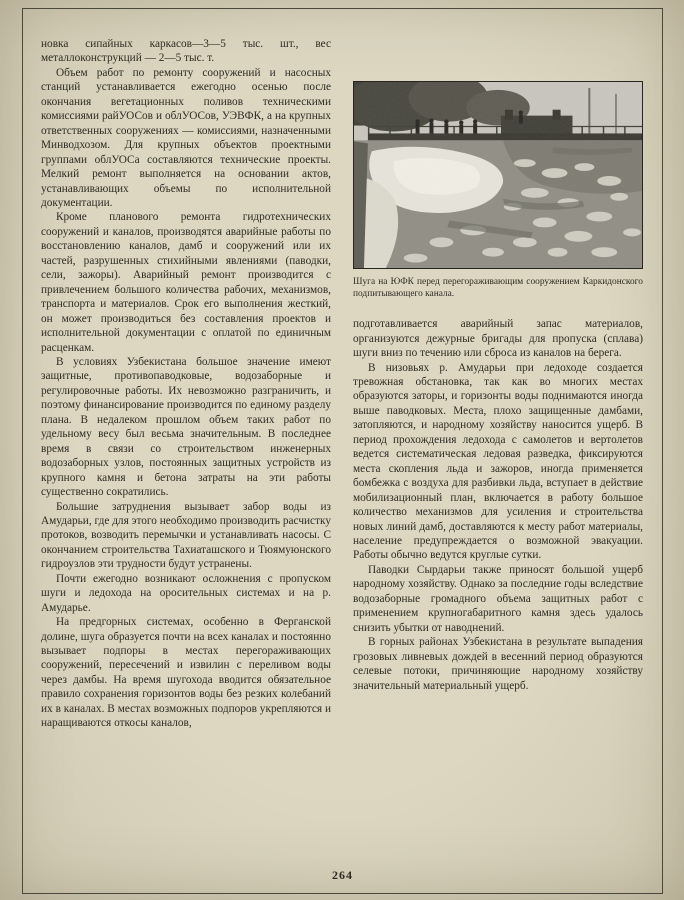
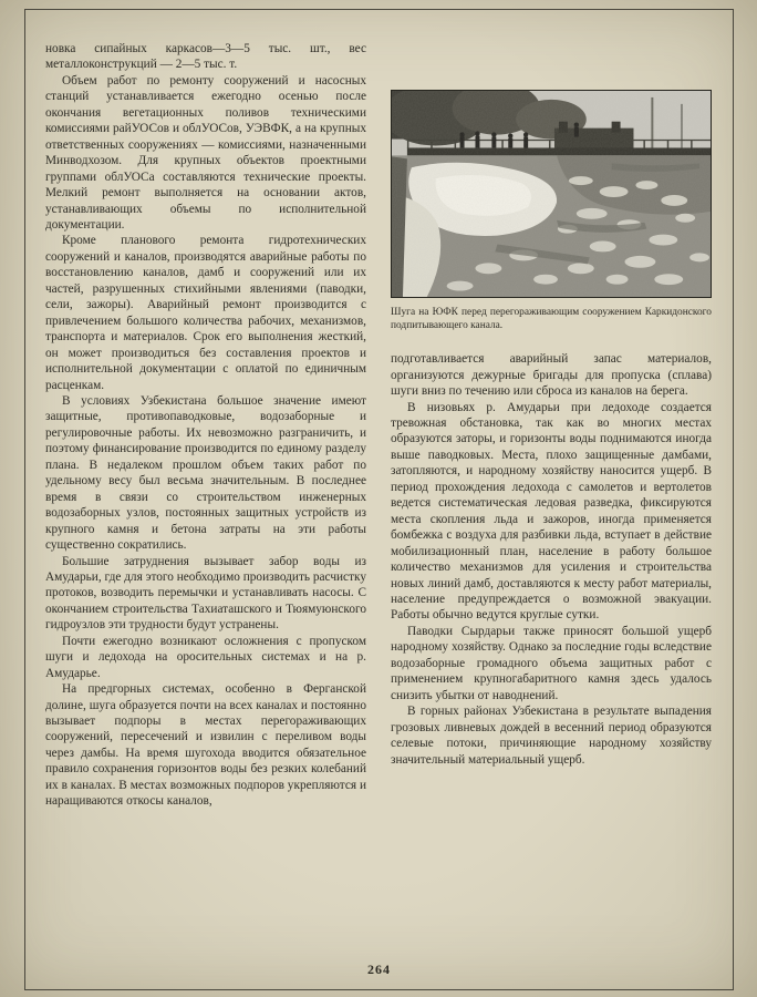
  новка сипайных каркасов—3—5 тыс. шт., вес металлоконструкций — 2—5 тыс. т.
  Объем работ по ремонту сооружений и насосных станций устанавливается ежегодно осенью после окончания вегетационных поливов техническими комиссиями райУОСов и облУОСов, УЭВФК, а на крупных ответственных сооружениях — комиссиями, назначенными Минводхозом. Для крупных объектов проектными группами облУОСа составляются технические проекты. Мелкий ремонт выполняется на основании актов, устанавливающих объемы по исполнительной документации.
  Кроме планового ремонта гидротехнических сооружений и каналов, производятся аварийные работы по восстановлению каналов, дамб и сооружений или их частей, разрушенных стихийными явлениями (паводки, сели, зажоры). Аварийный ремонт производится с привлечением большого количества рабочих, механизмов, транспорта и материалов. Срок его выполнения жесткий, он может производиться без составления проектов и исполнительной документации с оплатой по единичным расценкам.
  В условиях Узбекистана большое значение имеют защитные, противопаводковые, водозаборные и регулировочные работы. Их невозможно разграничить, и поэтому финансирование производится по единому разделу плана. В недалеком прошлом объем таких работ по удельному весу был весьма значительным. В последнее время в связи со строительством инженерных водозаборных узлов, постоянных защитных устройств из крупного камня и бетона затраты на эти работы существенно сократились.
  Большие затруднения вызывает забор воды из Амударьи, где для этого необходимо производить расчистку протоков, возводить перемычки и устанавливать насосы. С окончанием строительства Тахиаташского и Тюямуюнского гидроузлов эти трудности будут устранены.
  Почти ежегодно возникают осложнения с пропуском шуги и ледохода на оросительных системах и на р. Амударье.
  На предгорных системах, особенно в Ферганской долине, шуга образуется почти на всех каналах и постоянно вызывает подпоры в местах перегораживающих сооружений, пересечений и извилин с переливом воды через дамбы. На время шугохода вводится обязательное правило сохранения горизонтов воды без резких колебаний их в каналах. В местах возможных подпоров укрепляются и наращиваются откосы каналов,
  Шуга на ЮФК перед перегораживающим сооружением Каркидонского подпитывающего канала.
  подготавливается аварийный запас материалов, организуются дежурные бригады для пропуска (сплава) шуги вниз по течению или сброса из каналов на берега.
- В низовьях р. Амударьи при ледоходе создается тревожная обстановка, так как во многих местах образуются заторы, и горизонты воды поднимаются иногда выше паводковых. Места, плохо защищенные дамбами, затопляются, и народному хозяйству наносится ущерб. В период прохождения ледохода с самолетов и вертолетов ведется систематическая ледовая разведка, фиксируются места скопления льда и зажоров, иногда применяется бомбежка с воздуха для разбивки льда, вступает в действие мобилизационный план, включается в работу большое количество механизмов для усиления и строительства новых линий дамб, доставляются к месту работ материалы, население предупреждается о возможной эвакуации. Работы обычно ведутся круглые сутки.
+ В низовьях р. Амударьи при ледоходе создается тревожная обстановка, так как во многих местах образуются заторы, и горизонты воды поднимаются иногда выше паводковых. Места, плохо защищенные дамбами, затопляются, и народному хозяйству наносится ущерб. В период прохождения ледохода с самолетов и вертолетов ведется систематическая ледовая разведка, фиксируются места скопления льда и зажоров, иногда применяется бомбежка с воздуха для разбивки льда, вступает в действие мобилизационный план, население в работу большое количество механизмов для усиления и строительства новых линий дамб, доставляются к месту работ материалы, население предупреждается о возможной эвакуации. Работы обычно ведутся круглые сутки.
  Паводки Сырдарьи также приносят большой ущерб народному хозяйству. Однако за последние годы вследствие водозаборные громадного объема защитных работ с применением крупногабаритного камня здесь удалось снизить убытки от наводнений.
  В горных районах Узбекистана в результате выпадения грозовых ливневых дождей в весенний период образуются селевые потоки, причиняющие народному хозяйству значительный материальный ущерб.
  264
